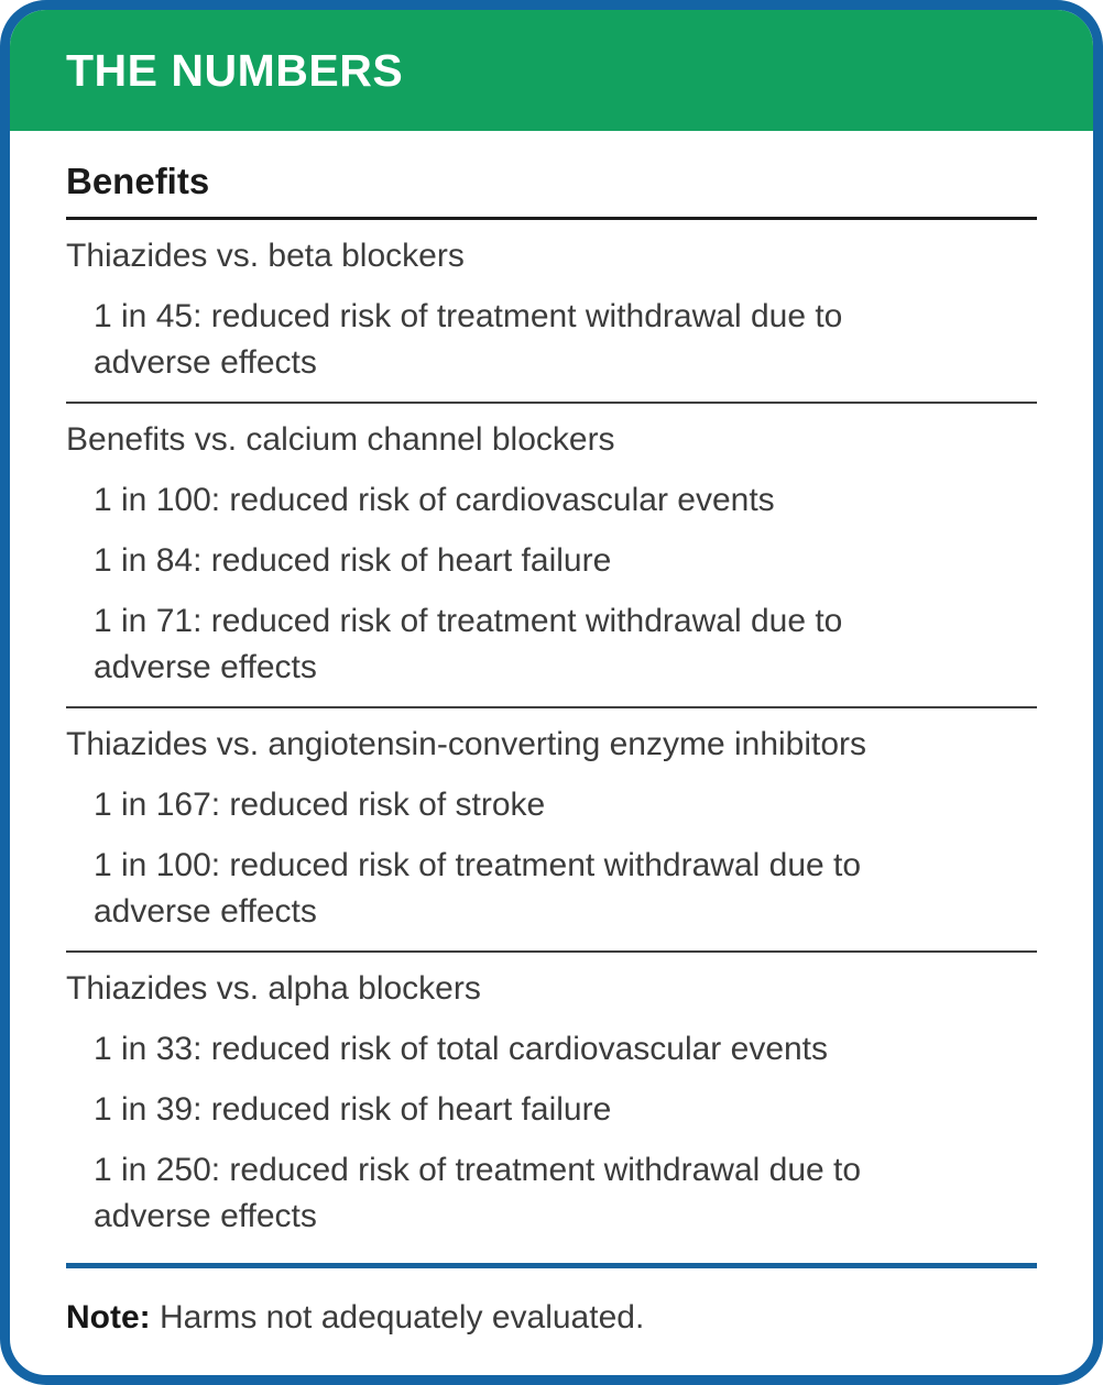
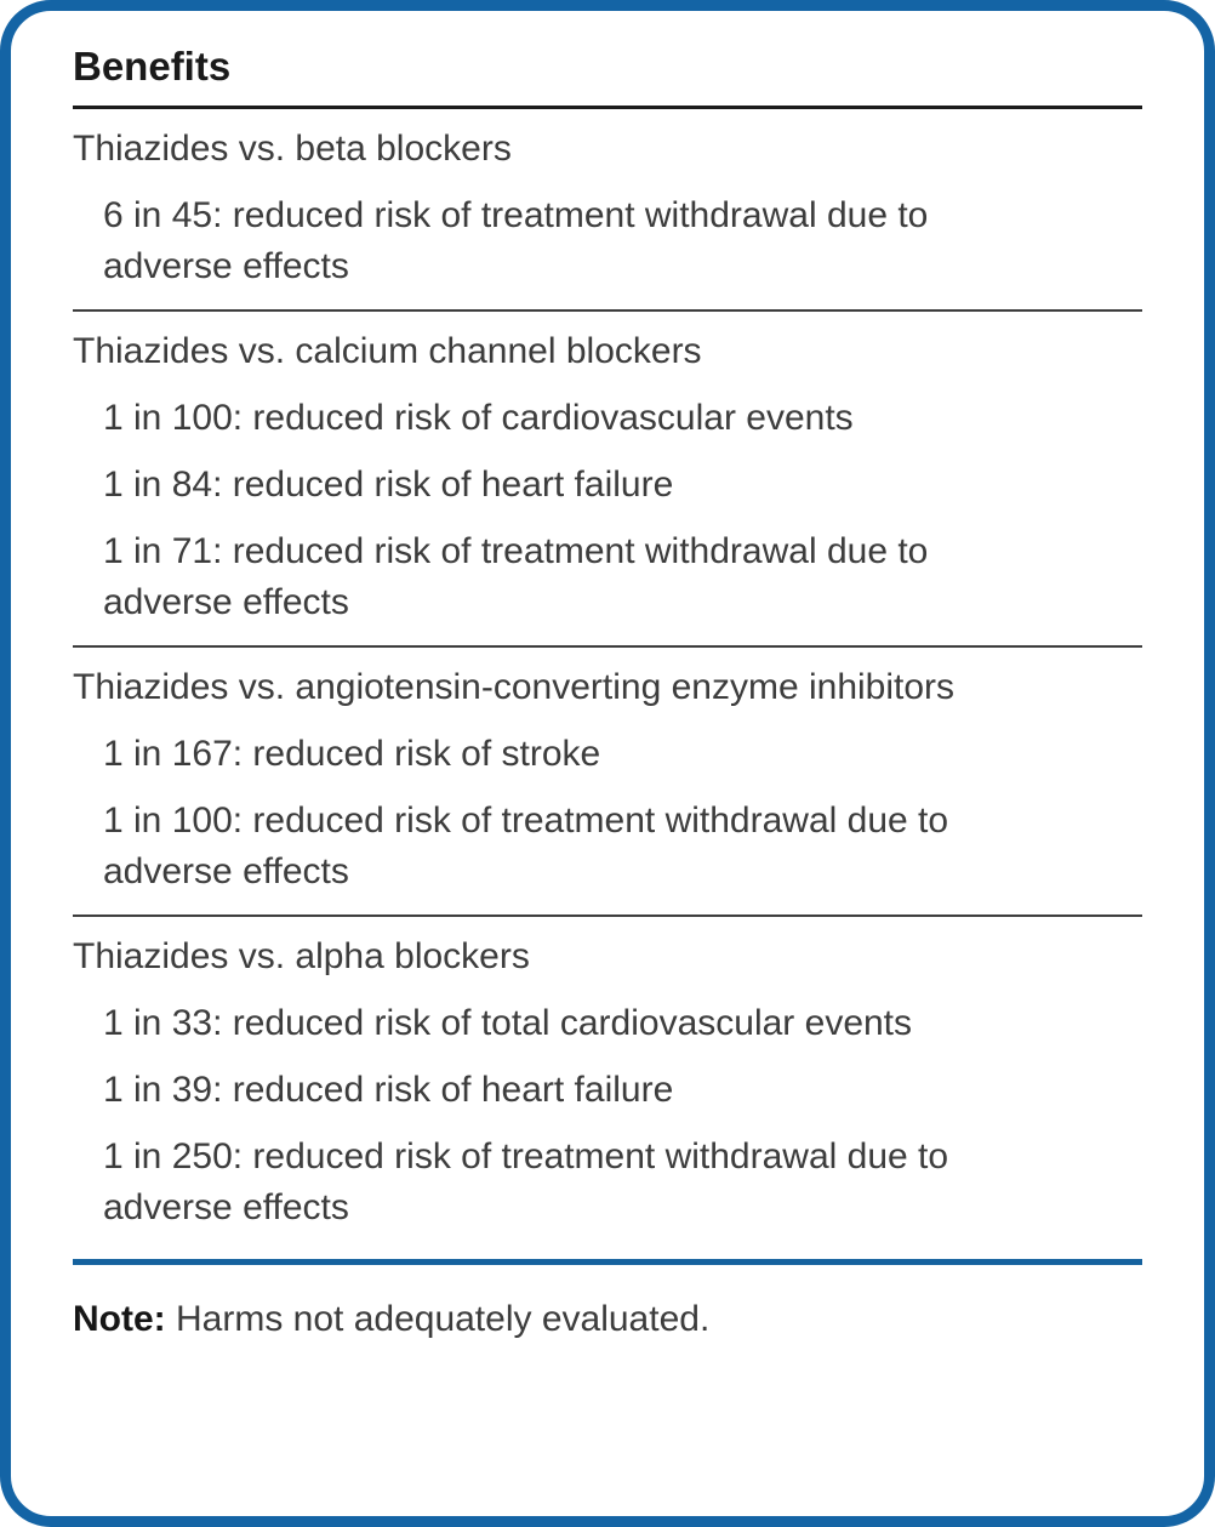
- THE NUMBERS
  Benefits
  Thiazides vs. beta blockers
- 1 in 45: reduced risk of treatment withdrawal due to adverse effects
+ 6 in 45: reduced risk of treatment withdrawal due to adverse effects
- Benefits vs. calcium channel blockers
+ Thiazides vs. calcium channel blockers
  1 in 100: reduced risk of cardiovascular events
  1 in 84: reduced risk of heart failure
  1 in 71: reduced risk of treatment withdrawal due to adverse effects
  Thiazides vs. angiotensin-converting enzyme inhibitors
  1 in 167: reduced risk of stroke
  1 in 100: reduced risk of treatment withdrawal due to adverse effects
  Thiazides vs. alpha blockers
  1 in 33: reduced risk of total cardiovascular events
  1 in 39: reduced risk of heart failure
  1 in 250: reduced risk of treatment withdrawal due to adverse effects
  Note: Harms not adequately evaluated.
